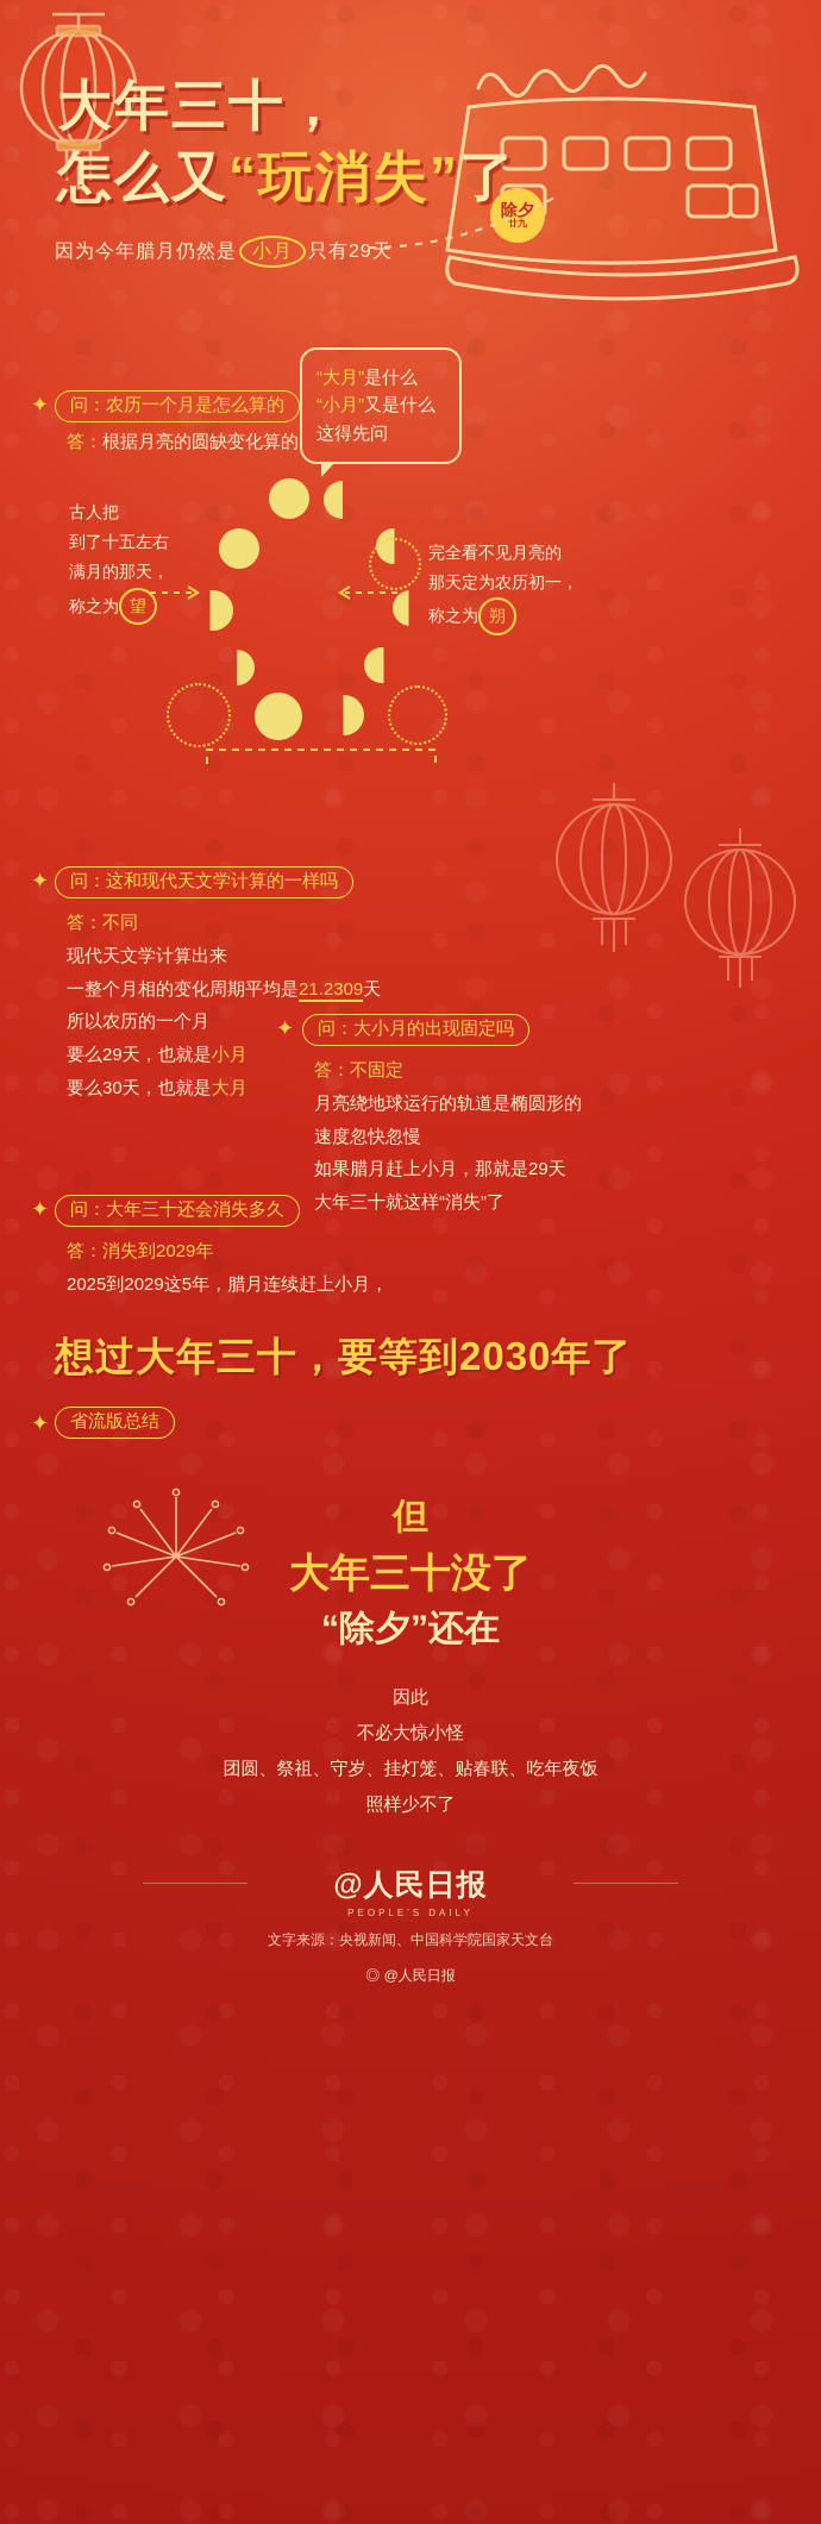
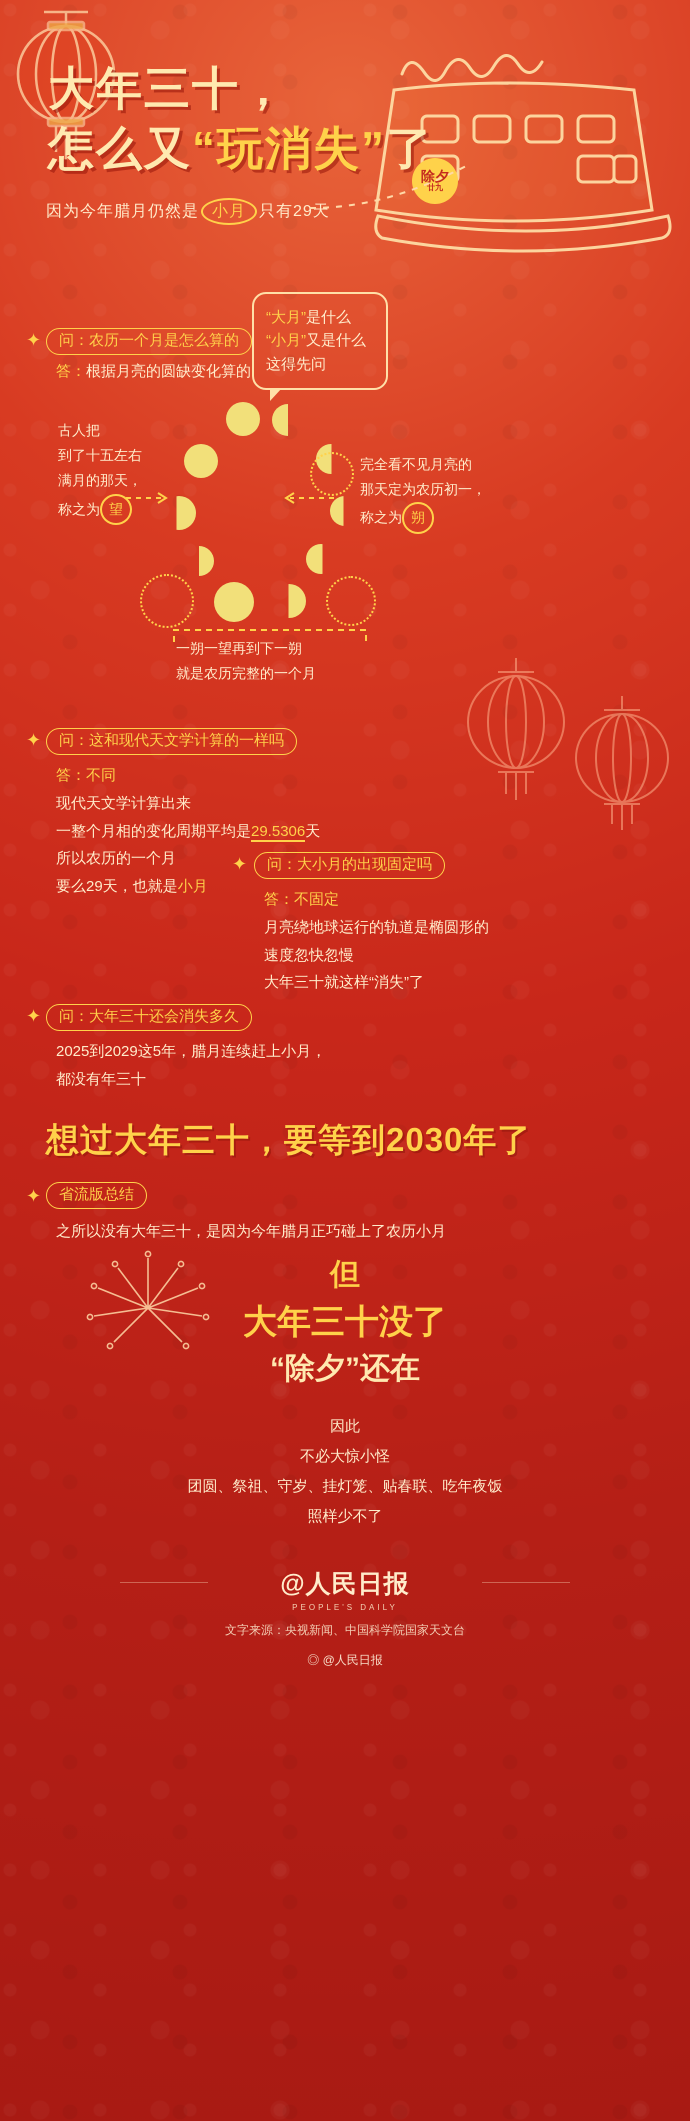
  除夕
  廿九
  大年三十，
  怎么又“玩消失”了
  因为今年腊月仍然是 小月 只有29天
  “大月”是什么
  “小月”又是什么
  这得先问
  ✦
  问：农历一个月是怎么算的
  答：根据月亮的圆缺变化算的
  古人把
  到了十五左右
  满月的那天，
  称之为 望
  完全看不见月亮的
  那天定为农历初一，
  称之为 朔
+ 一朔一望再到下一朔
+ 就是农历完整的一个月
  ✦
  问：这和现代天文学计算的一样吗
  答：不同
  现代天文学计算出来
- 一整个月相的变化周期平均是21.2309天
+ 一整个月相的变化周期平均是29.5306天
  所以农历的一个月
  要么29天，也就是小月
- 要么30天，也就是大月
  ✦
  问：大小月的出现固定吗
  答：不固定
  月亮绕地球运行的轨道是椭圆形的
  速度忽快忽慢
- 如果腊月赶上小月，那就是29天
  大年三十就这样“消失”了
  ✦
  问：大年三十还会消失多久
- 答：消失到2029年
  2025到2029这5年，腊月连续赶上小月，
+ 都没有年三十
  想过大年三十，要等到2030年了
  ✦
  省流版总结
+ 之所以没有大年三十，是因为今年腊月正巧碰上了农历小月
  但
  大年三十没了
  “除夕”还在
  因此
  不必大惊小怪
  团圆、祭祖、守岁、挂灯笼、贴春联、吃年夜饭
  照样少不了
  @人民日报
  PEOPLE'S DAILY
  文字来源：央视新闻、中国科学院国家天文台
  ◎ @人民日报
